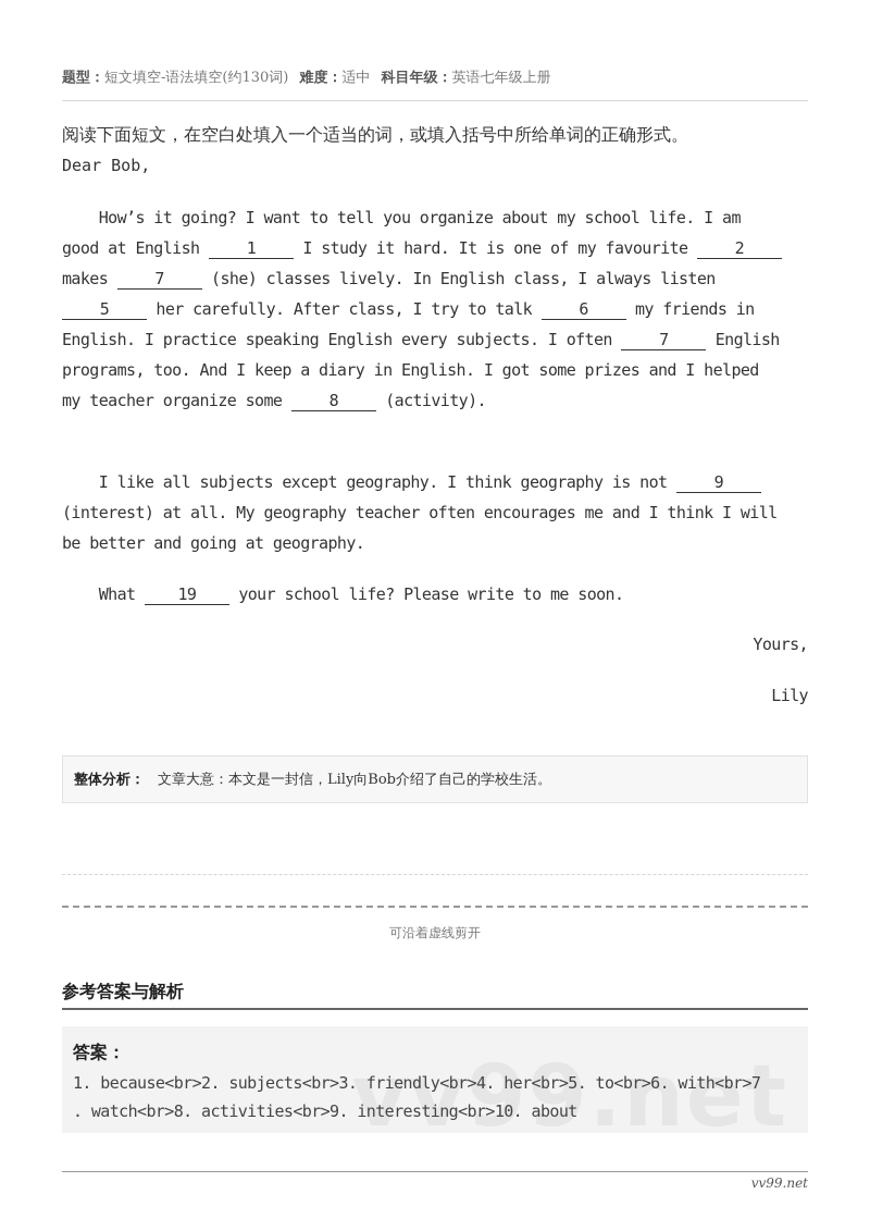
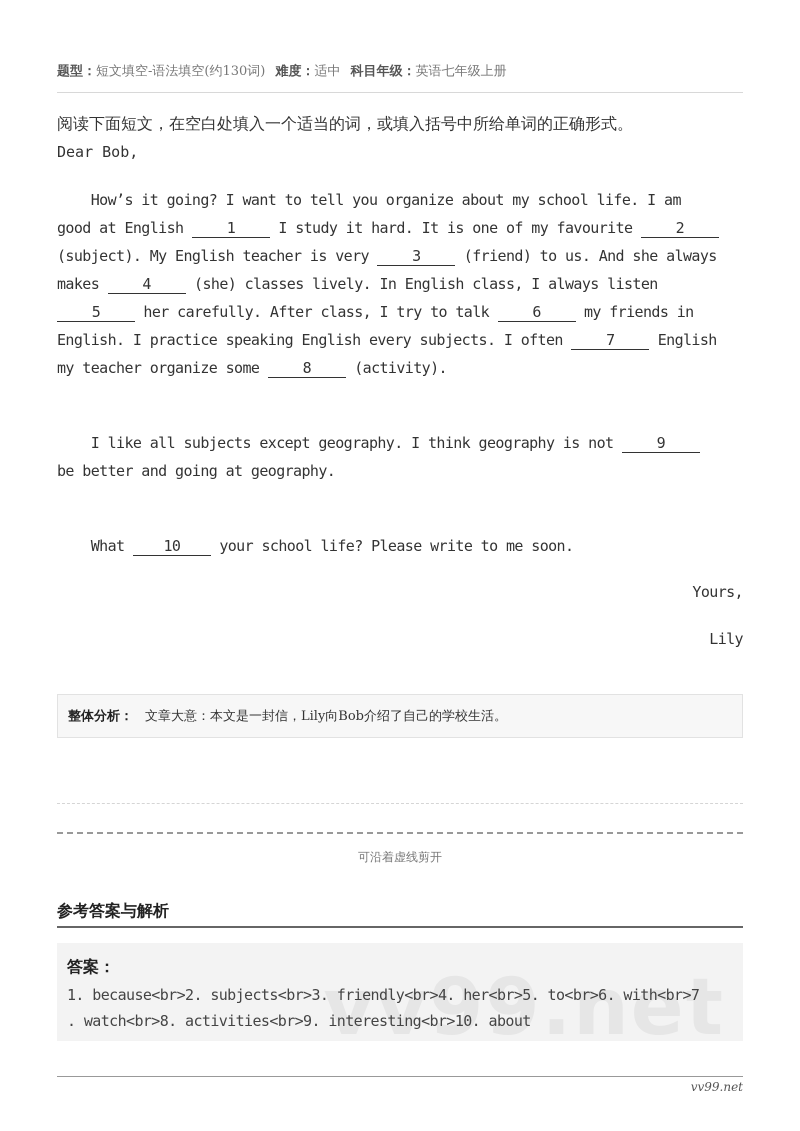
  题型：短文填空-语法填空(约130词) 难度：适中 科目年级：英语七年级上册
  阅读下面短文，在空白处填入一个适当的词，或填入括号中所给单词的正确形式。
  Dear Bob,
  How’s it going? I want to tell you organize about my school life. I am
  good at English 1 I study it hard. It is one of my favourite 2
+ (subject). My English teacher is very 3 (friend) to us. And she always
- makes 7 (she) classes lively. In English class, I always listen
+ makes 4 (she) classes lively. In English class, I always listen
  5 her carefully. After class, I try to talk 6 my friends in
  English. I practice speaking English every subjects. I often 7 English
- programs, too. And I keep a diary in English. I got some prizes and I helped
  my teacher organize some 8 (activity).
  I like all subjects except geography. I think geography is not 9
- (interest) at all. My geography teacher often encourages me and I think I will
  be better and going at geography.
- What 19 your school life? Please write to me soon.
+ What 10 your school life? Please write to me soon.
  Yours,
  Lily
  整体分析：
  文章大意：本文是一封信，Lily向Bob介绍了自己的学校生活。
  可沿着虚线剪开
  参考答案与解析
  vv99.net
  答案：
  1. because<br>2. subjects<br>3. friendly<br>4. her<br>5. to<br>6. with<br>7
  . watch<br>8. activities<br>9. interesting<br>10. about
  vv99.net
